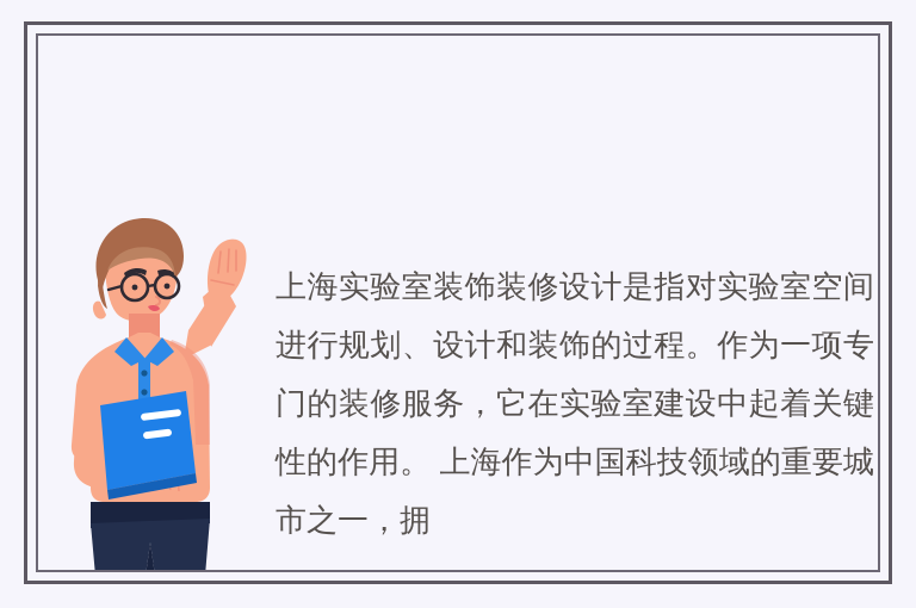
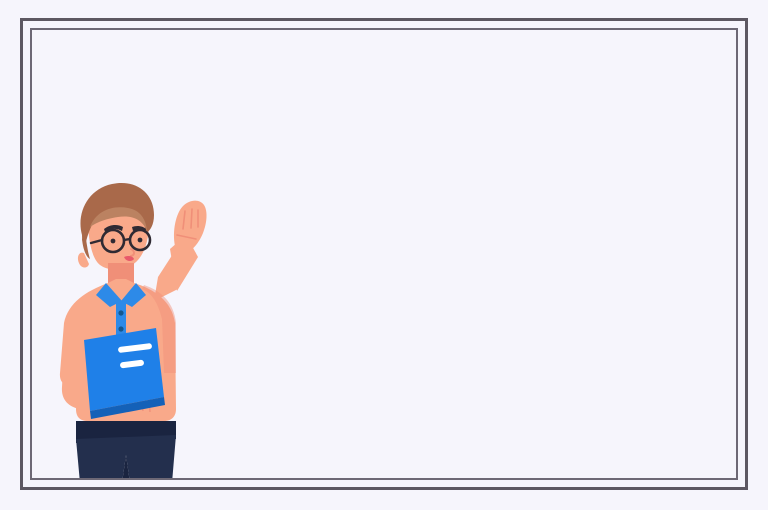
- 上海实验室装饰装修设计是指对实验室空间进行规划、设计和装饰的过程。作为一项专门的装修服务，它在实验室建设中起着关键性的作用。 上海作为中国科技领域的重要城市之一，拥
